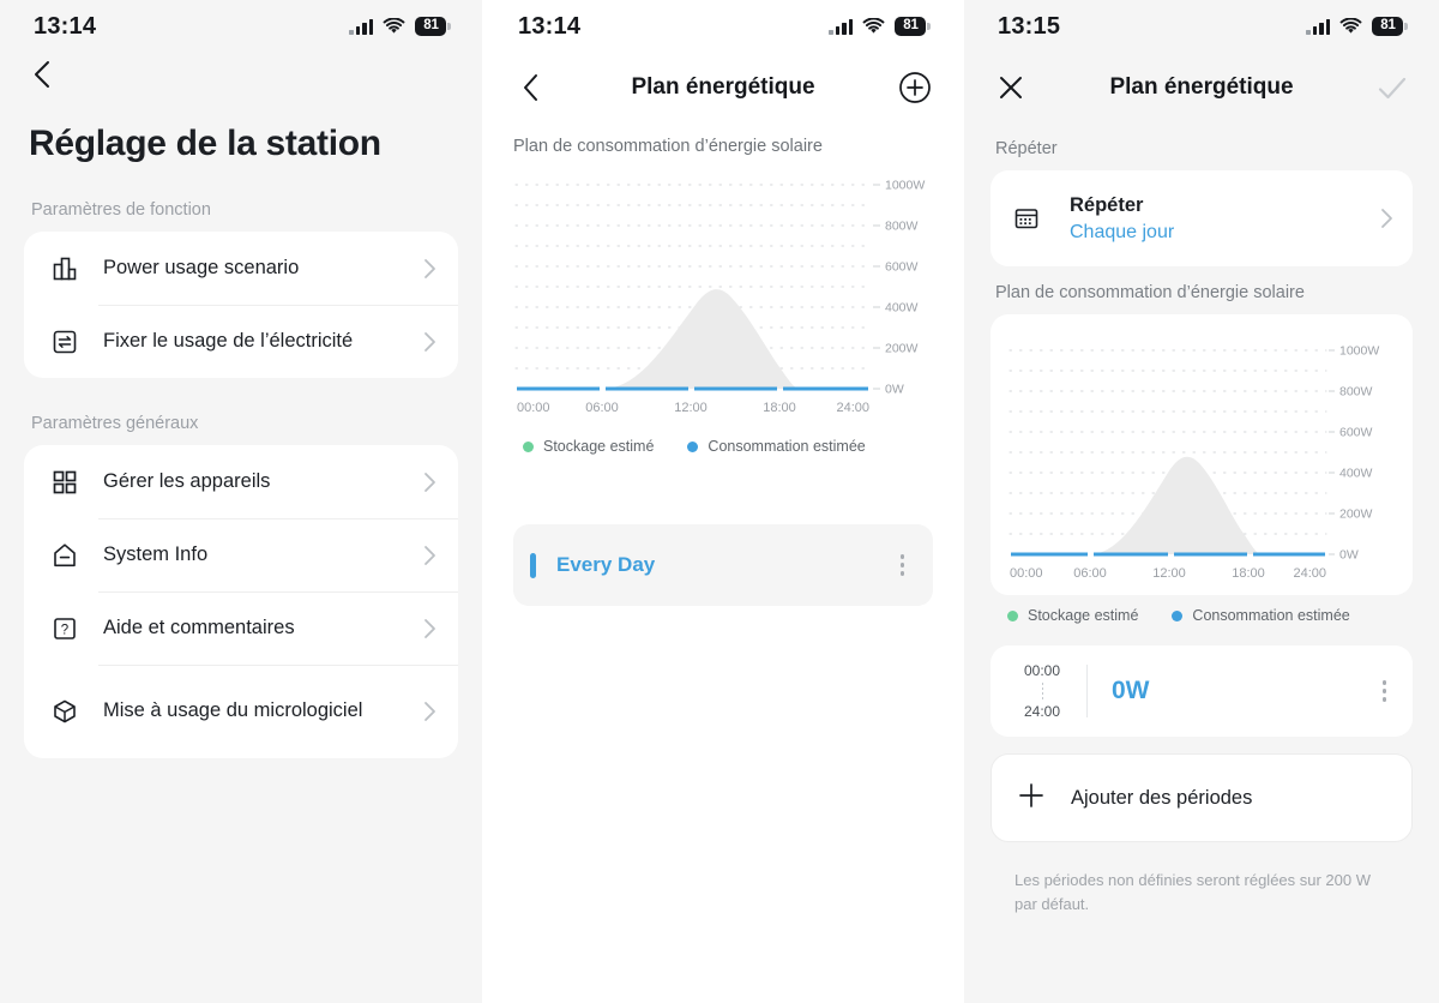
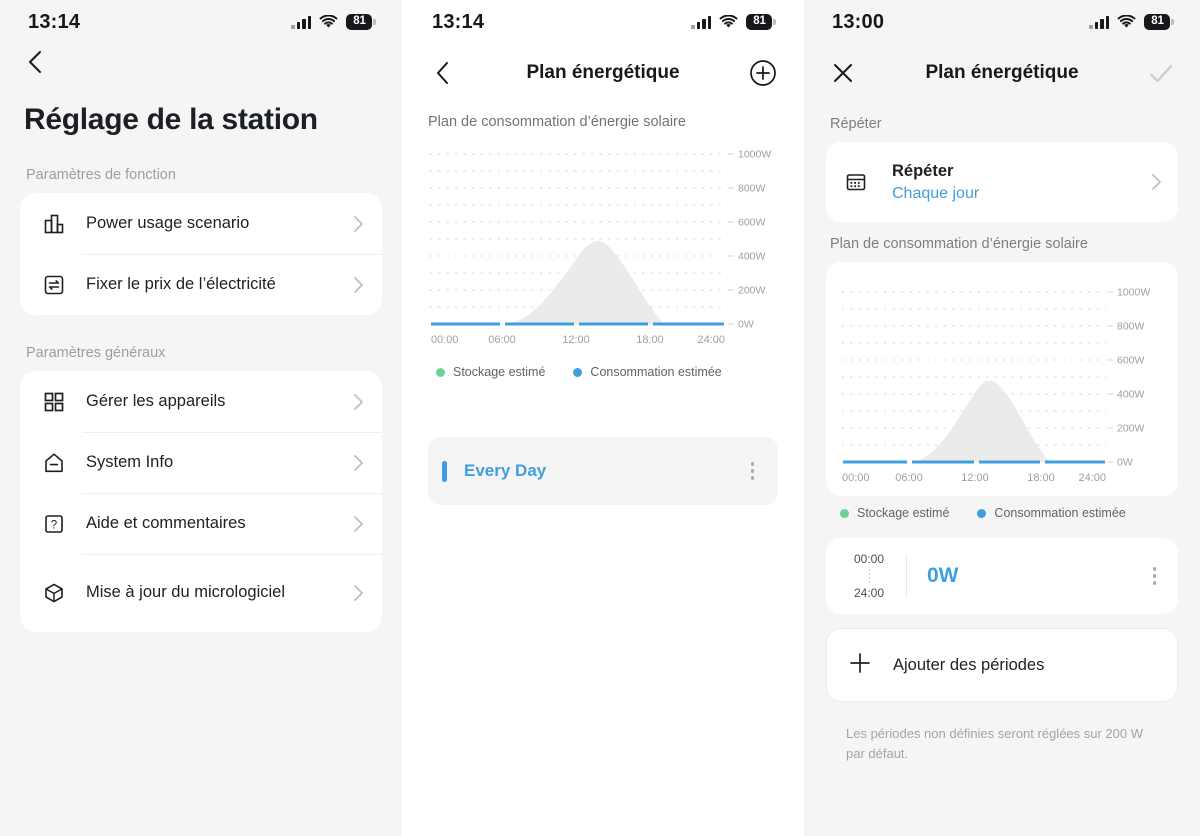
  13:14
  81
  Réglage de la station
  Paramètres de fonction
  Power usage scenario
- Fixer le usage de l’électricité
+ Fixer le prix de l’électricité
  Paramètres généraux
  Gérer les appareils
  System Info
  ?
  Aide et commentaires
- Mise à usage du micrologiciel
+ Mise à jour du micrologiciel
  13:14
  81
  Plan énergétique
  Plan de consommation d’énergie solaire
  1000W
  800W
  600W
  400W
  200W
  0W
  00:00
  06:00
  12:00
  18:00
  24:00
  Stockage estimé
  Consommation estimée
  Every Day
- 13:15
+ 13:00
  81
  Plan énergétique
  Répéter
  Répéter
  Chaque jour
  Plan de consommation d’énergie solaire
  1000W
  800W
  600W
  400W
  200W
  0W
  00:00
  06:00
  12:00
  18:00
  24:00
  Stockage estimé
  Consommation estimée
  00:00
  24:00
  0W
  Ajouter des périodes
  Les périodes non définies seront réglées sur 200 W par défaut.
